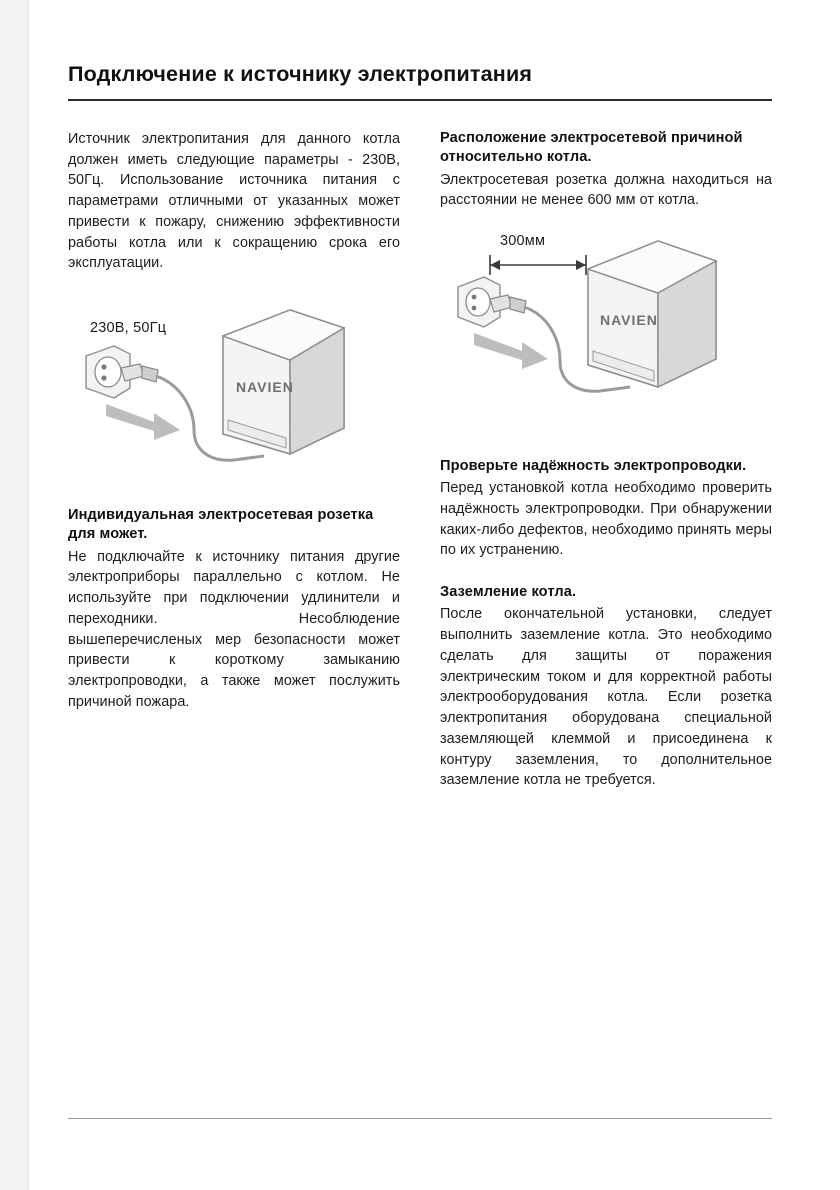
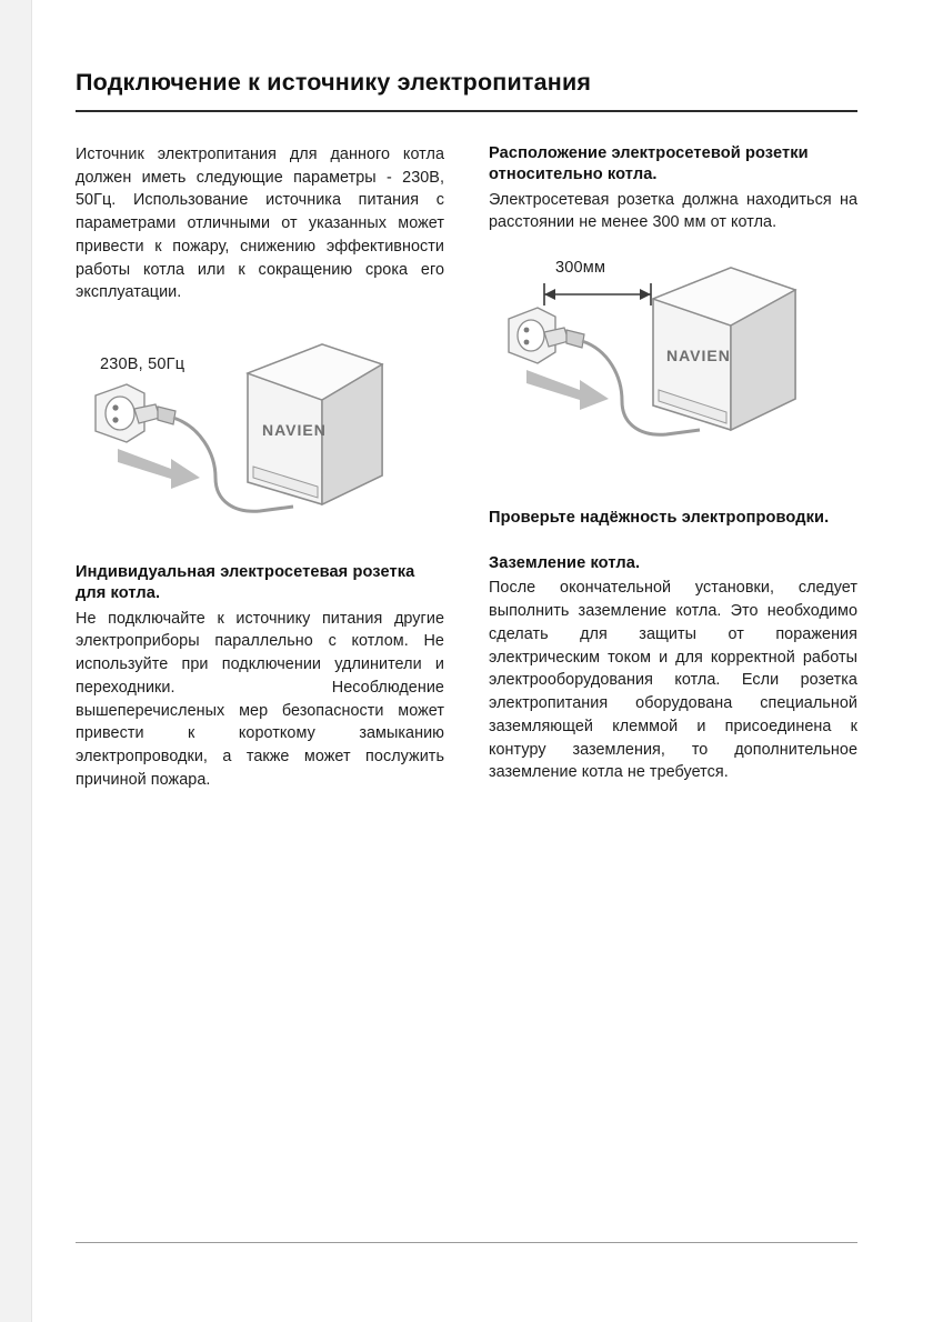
  Подключение к источнику электропитания
  Источник электропитания для данного котла должен иметь следующие параметры - 230В, 50Гц. Использование источника питания с параметрами отличными от указанных может привести к пожару, снижению эффективности работы котла или к сокращению срока его эксплуатации.
  230В, 50Гц
  NAVIEN
- Индивидуальная электросетевая розетка для может.
+ Индивидуальная электросетевая розетка для котла.
  Не подключайте к источнику питания другие электроприборы параллельно с котлом. Не используйте при подключении удлинители и переходники. Несоблюдение вышеперечисленых мер безопасности может привести к короткому замыканию электропроводки, а также может послужить причиной пожара.
- Расположение электросетевой причиной относительно котла.
+ Расположение электросетевой розетки относительно котла.
- Электросетевая розетка должна находиться на расстоянии не менее 600 мм от котла.
+ Электросетевая розетка должна находиться на расстоянии не менее 300 мм от котла.
  300мм
  NAVIEN
  Проверьте надёжность электропроводки.
- Перед установкой котла необходимо проверить надёжность электропроводки. При обнаружении каких-либо дефектов, необходимо принять меры по их устранению.
  Заземление котла.
  После окончательной установки, следует выполнить заземление котла. Это необходимо сделать для защиты от поражения электрическим током и для корректной работы электрооборудования котла. Если розетка электропитания оборудована специальной заземляющей клеммой и присоединена к контуру заземления, то дополнительное заземление котла не требуется.
